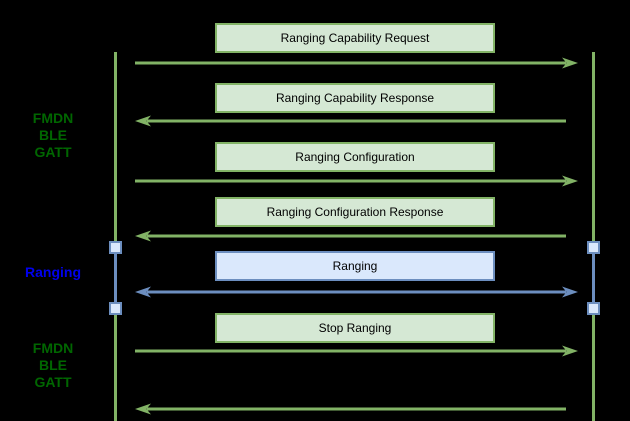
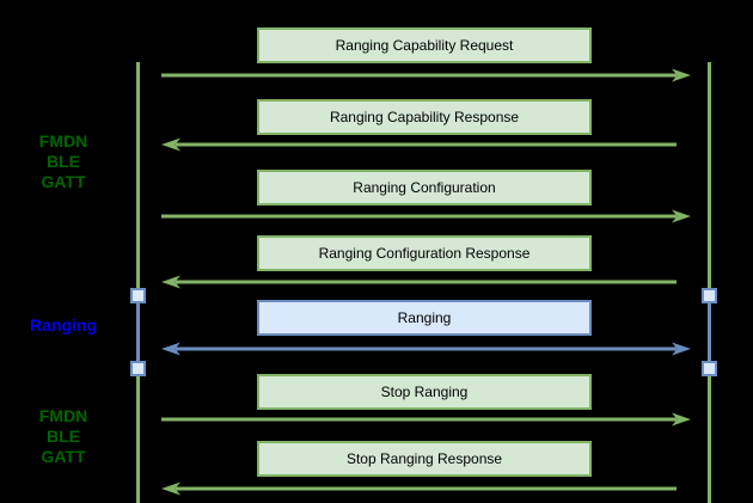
  FMDN
  BLE
  GATT
  Ranging
  FMDN
  BLE
  GATT
  Ranging Capability Request
  Ranging Capability Response
  Ranging Configuration
  Ranging Configuration Response
  Ranging
  Stop Ranging
+ Stop Ranging Response
